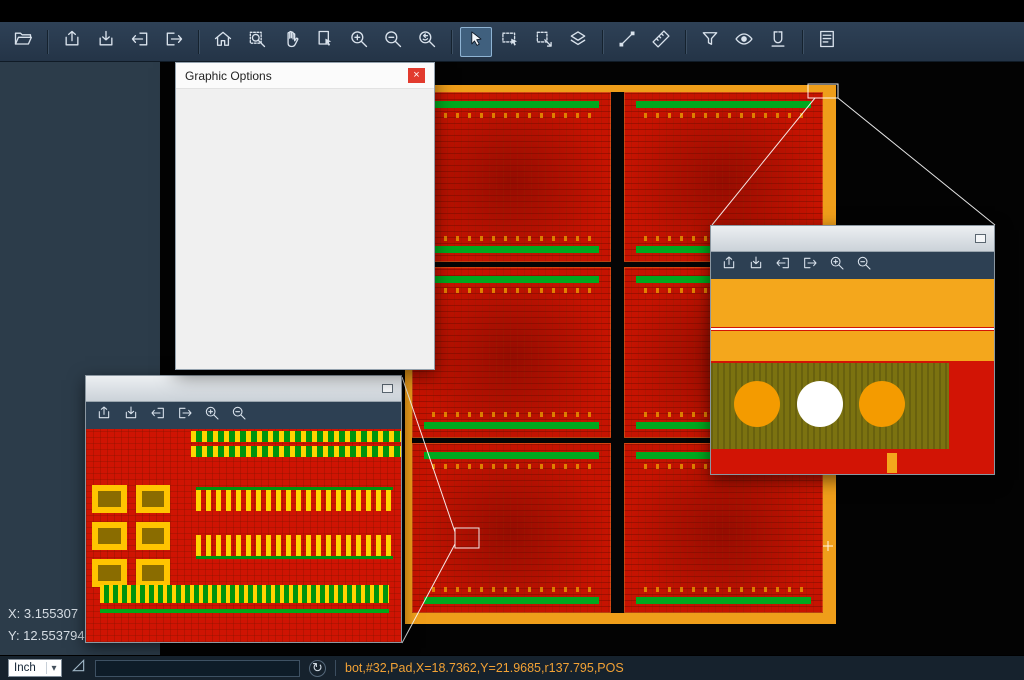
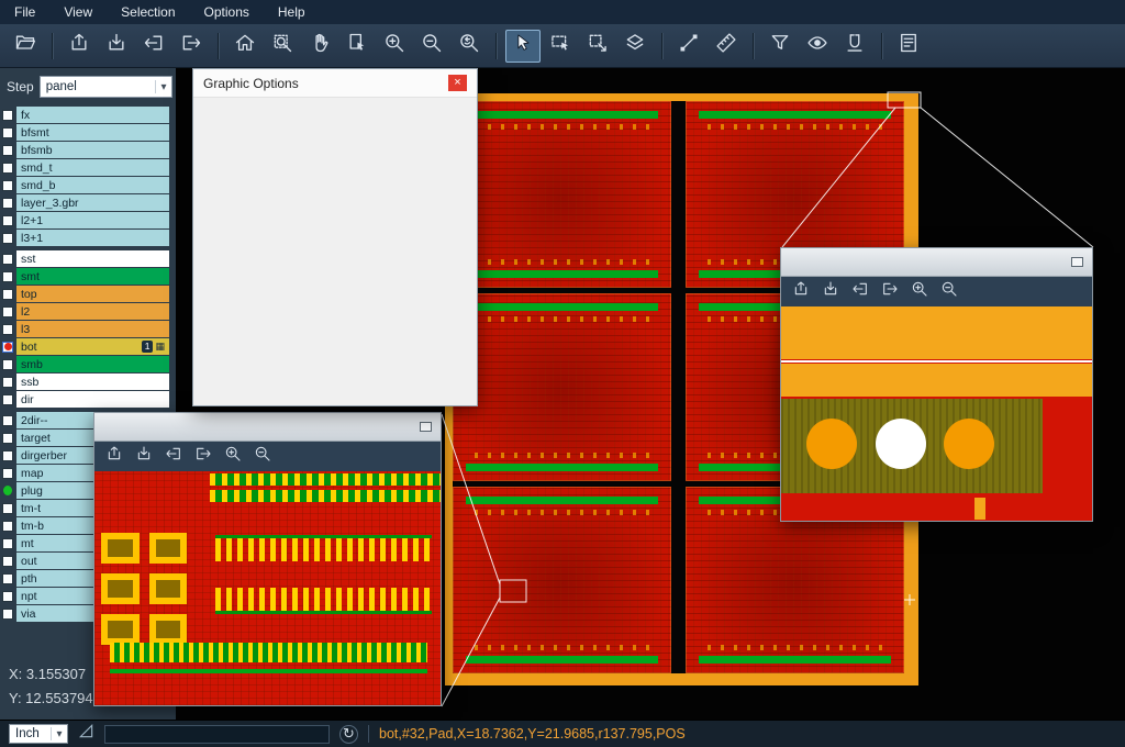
+ File
+ View
+ Selection
+ Options
+ Help
+ Step
+ panel
+ fx
+ bfsmt
+ bfsmb
+ smd_t
+ smd_b
+ layer_3.gbr
+ l2+1
+ l3+1
+ sst
+ smt
+ top
+ l2
+ l3
+ bot
+ 1
+ smb
+ ssb
+ dir
+ 2dir--
+ target
+ dirgerber
+ map
+ plug
+ tm-t
+ tm-b
+ mt
+ out
+ pth
+ npt
+ via
  X: 3.155307
  Y: 12.553794
  Graphic Options
  Inch
  bot,#32,Pad,X=18.7362,Y=21.9685,r137.795,POS
